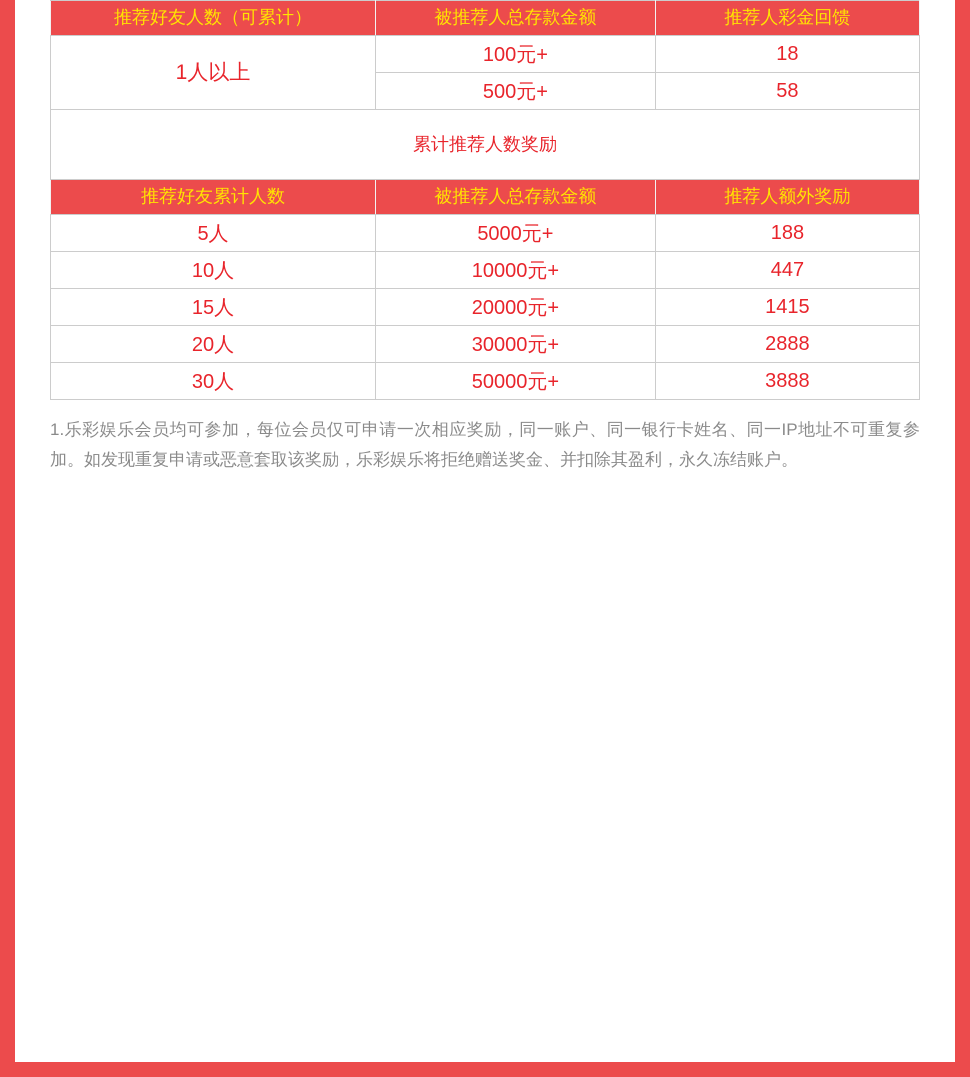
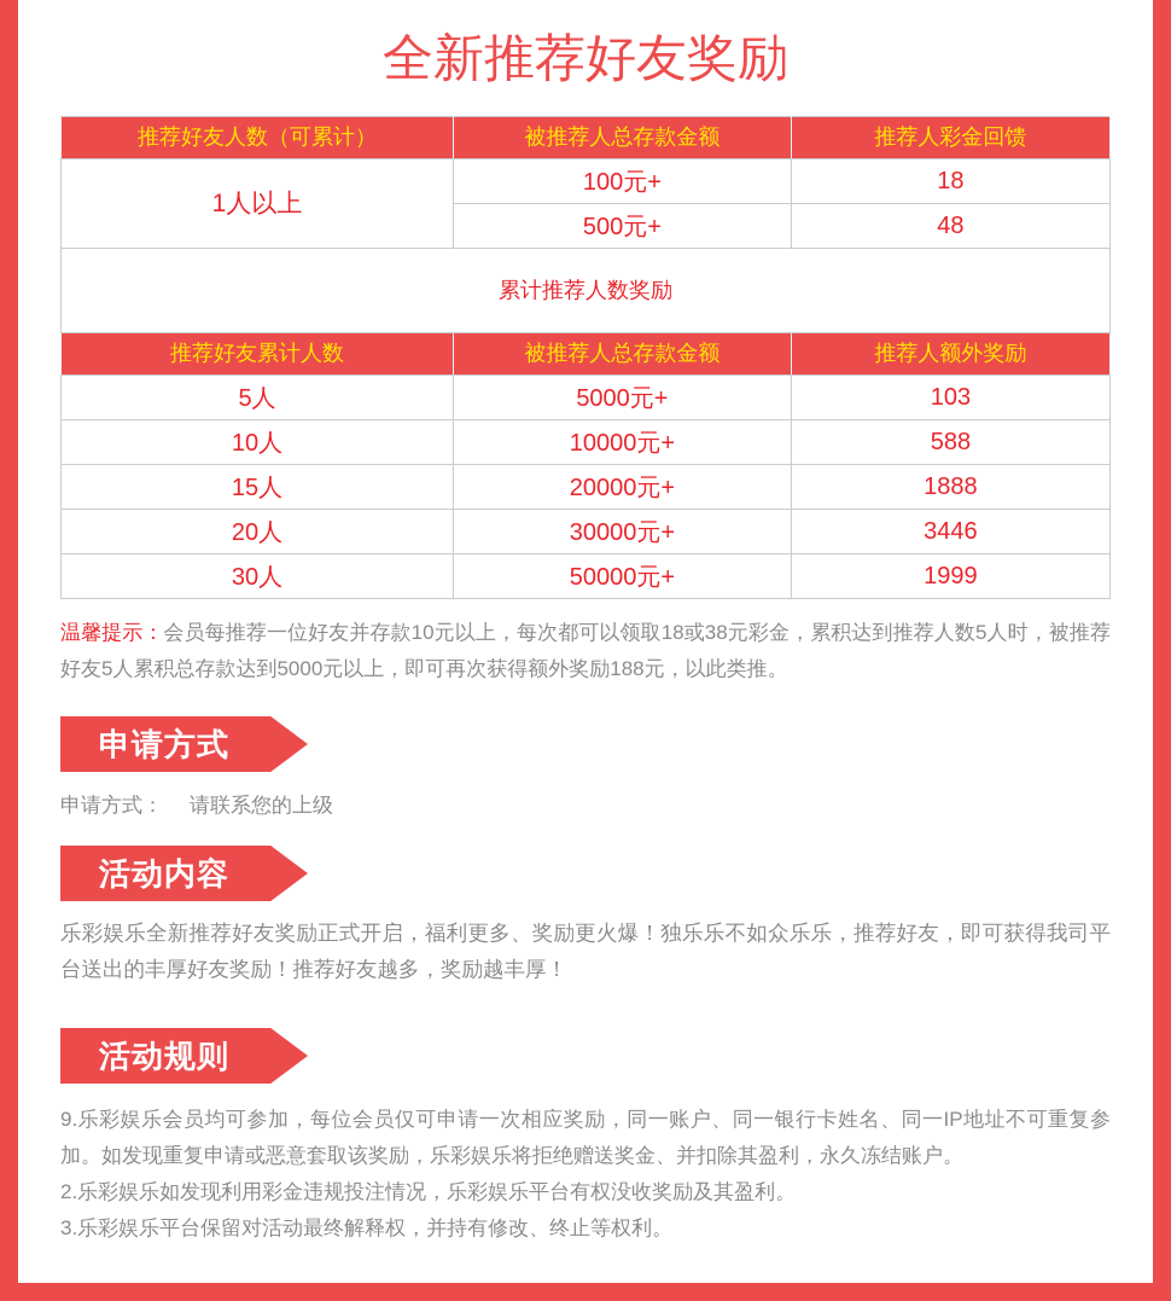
+ 全新推荐好友奖励
  推荐好友人数（可累计）	被推荐人总存款金额	推荐人彩金回馈
  1人以上	100元+	18
- 500元+	58
+ 500元+	48
  累计推荐人数奖励
  推荐好友累计人数	被推荐人总存款金额	推荐人额外奖励
- 5人	5000元+	188
+ 5人	5000元+	103
- 10人	10000元+	447
+ 10人	10000元+	588
- 15人	20000元+	1415
+ 15人	20000元+	1888
- 20人	30000元+	2888
+ 20人	30000元+	3446
- 30人	50000元+	3888
+ 30人	50000元+	1999
+ 温馨提示：会员每推荐一位好友并存款10元以上，每次都可以领取18或38元彩金，累积达到推荐人数5人时，被推荐好友5人累积总存款达到5000元以上，即可再次获得额外奖励188元，以此类推。
+ 申请方式
+ 申请方式： 请联系您的上级
+ 活动内容
+ 乐彩娱乐全新推荐好友奖励正式开启，福利更多、奖励更火爆！独乐乐不如众乐乐，推荐好友，即可获得我司平台送出的丰厚好友奖励！推荐好友越多，奖励越丰厚！
+ 活动规则
- 1.乐彩娱乐会员均可参加，每位会员仅可申请一次相应奖励，同一账户、同一银行卡姓名、同一IP地址不可重复参加。如发现重复申请或恶意套取该奖励，乐彩娱乐将拒绝赠送奖金、并扣除其盈利，永久冻结账户。
+ 9.乐彩娱乐会员均可参加，每位会员仅可申请一次相应奖励，同一账户、同一银行卡姓名、同一IP地址不可重复参加。如发现重复申请或恶意套取该奖励，乐彩娱乐将拒绝赠送奖金、并扣除其盈利，永久冻结账户。
+ 2.乐彩娱乐如发现利用彩金违规投注情况，乐彩娱乐平台有权没收奖励及其盈利。
+ 3.乐彩娱乐平台保留对活动最终解释权，并持有修改、终止等权利。
